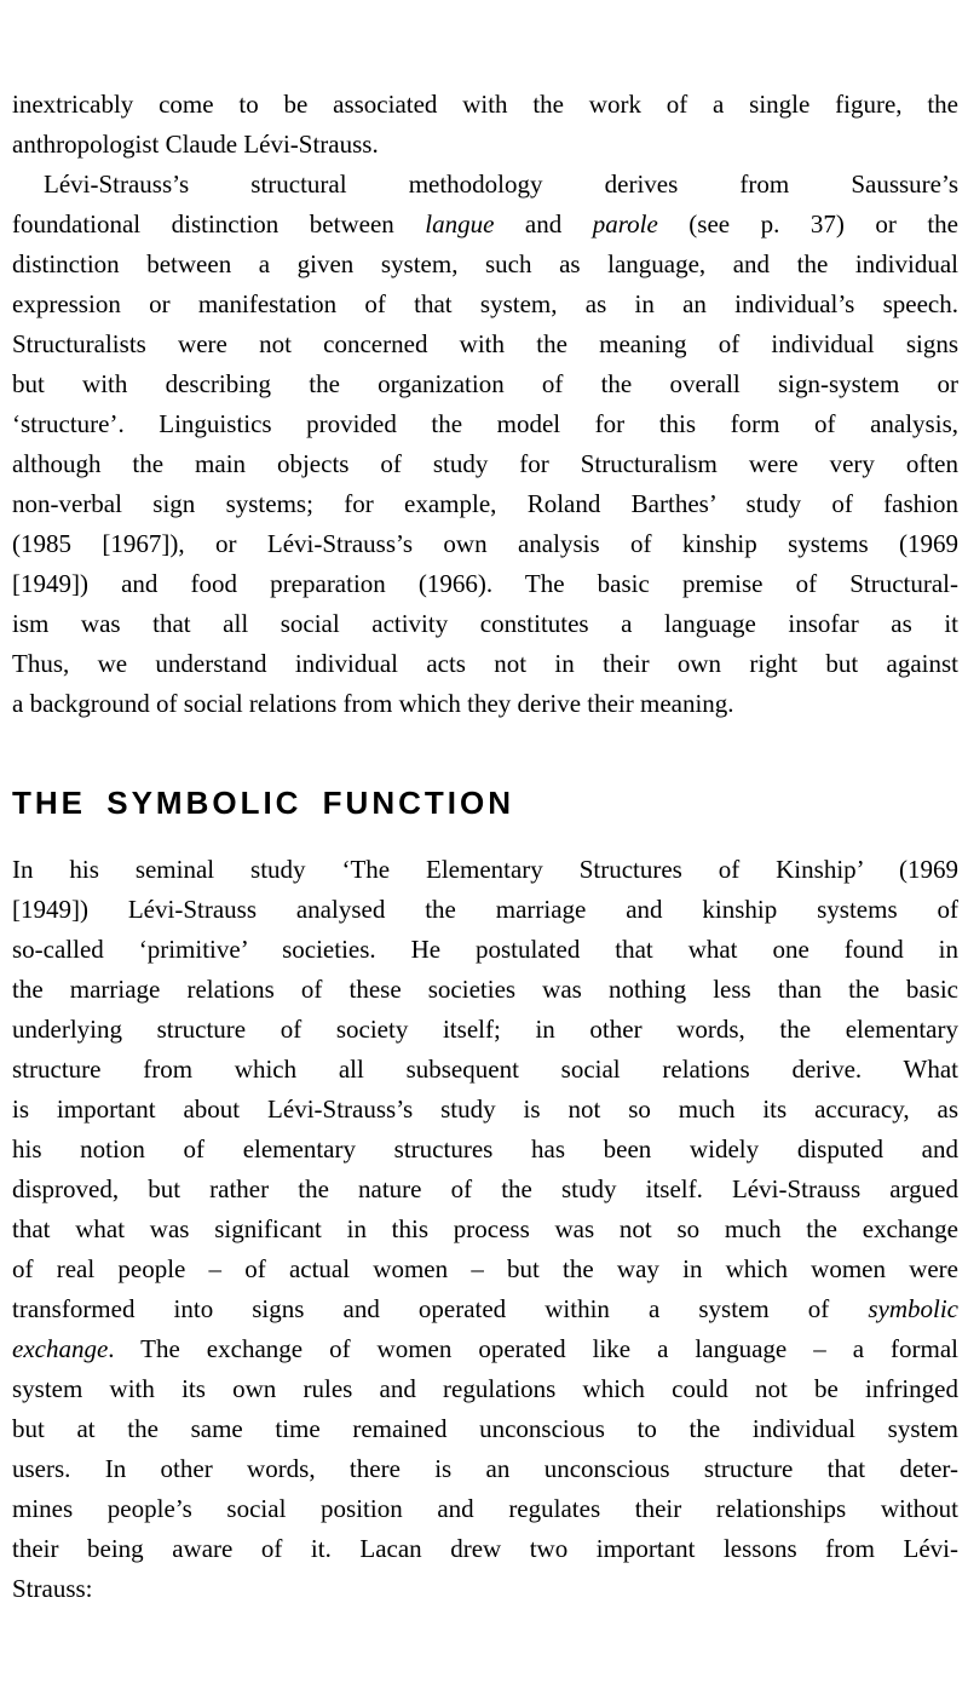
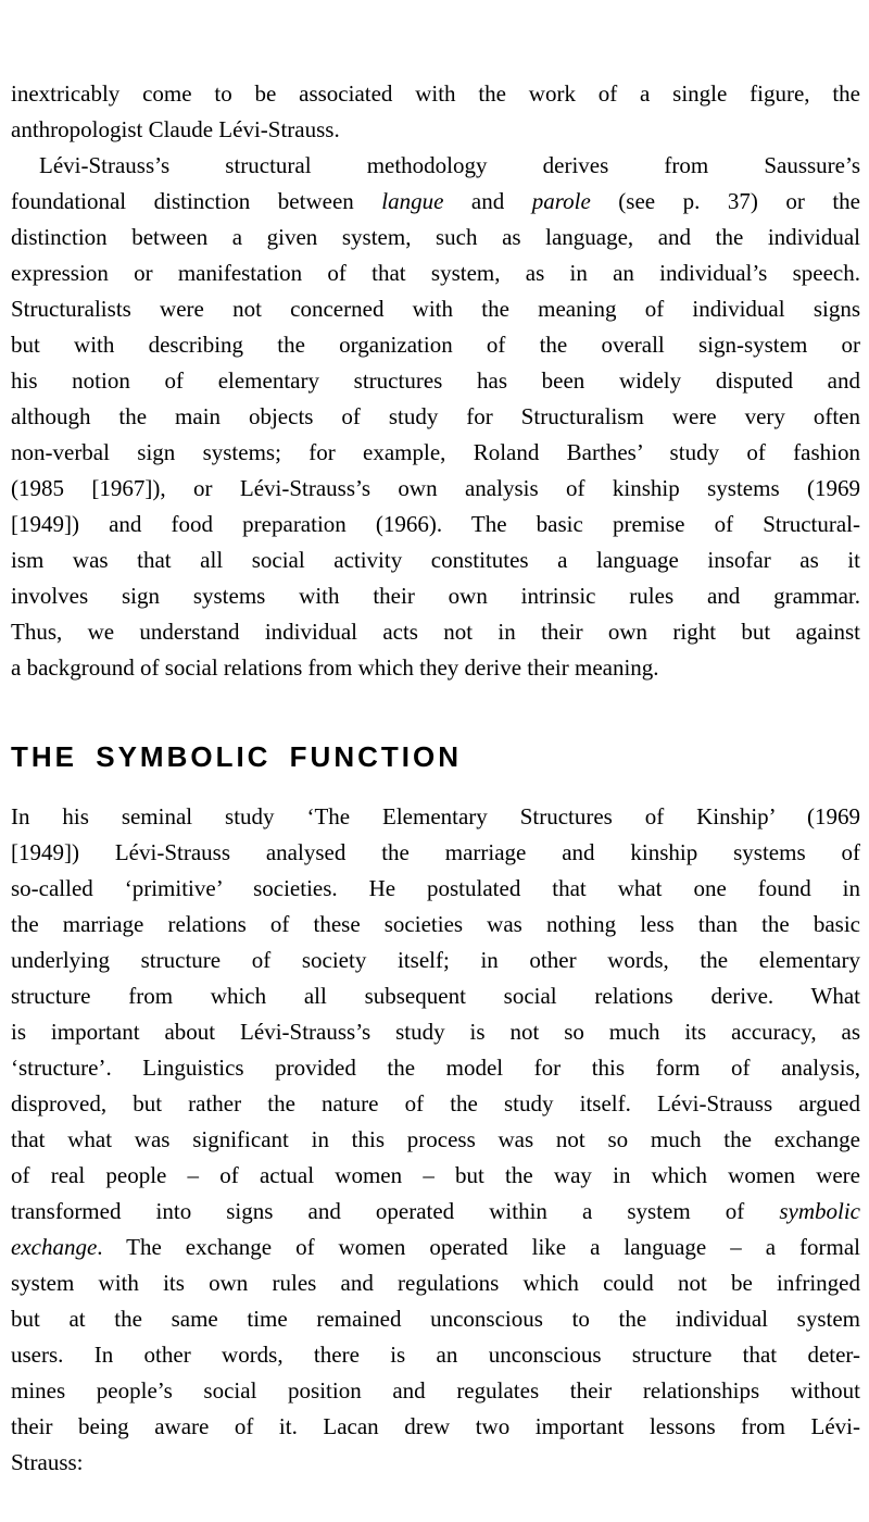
  inextricably come to be associated with the work of a single figure, the
  anthropologist Claude Lévi-Strauss.
  Lévi-Strauss’s structural methodology derives from Saussure’s
  foundational distinction between langue and parole (see p. 37) or the
  distinction between a given system, such as language, and the individual
  expression or manifestation of that system, as in an individual’s speech.
  Structuralists were not concerned with the meaning of individual signs
  but with describing the organization of the overall sign-system or
- ‘structure’. Linguistics provided the model for this form of analysis,
+ his notion of elementary structures has been widely disputed and
  although the main objects of study for Structuralism were very often
  non-verbal sign systems; for example, Roland Barthes’ study of fashion
  (1985 [1967]), or Lévi-Strauss’s own analysis of kinship systems (1969
  [1949]) and food preparation (1966). The basic premise of Structural-
  ism was that all social activity constitutes a language insofar as it
+ involves sign systems with their own intrinsic rules and grammar.
  Thus, we understand individual acts not in their own right but against
  a background of social relations from which they derive their meaning.
  THE SYMBOLIC FUNCTION
  In his seminal study ‘The Elementary Structures of Kinship’ (1969
  [1949]) Lévi-Strauss analysed the marriage and kinship systems of
  so-called ‘primitive’ societies. He postulated that what one found in
  the marriage relations of these societies was nothing less than the basic
  underlying structure of society itself; in other words, the elementary
  structure from which all subsequent social relations derive. What
  is important about Lévi-Strauss’s study is not so much its accuracy, as
- his notion of elementary structures has been widely disputed and
+ ‘structure’. Linguistics provided the model for this form of analysis,
  disproved, but rather the nature of the study itself. Lévi-Strauss argued
  that what was significant in this process was not so much the exchange
  of real people – of actual women – but the way in which women were
  transformed into signs and operated within a system of symbolic
  exchange. The exchange of women operated like a language – a formal
  system with its own rules and regulations which could not be infringed
  but at the same time remained unconscious to the individual system
  users. In other words, there is an unconscious structure that deter-
  mines people’s social position and regulates their relationships without
  their being aware of it. Lacan drew two important lessons from Lévi-
  Strauss:
